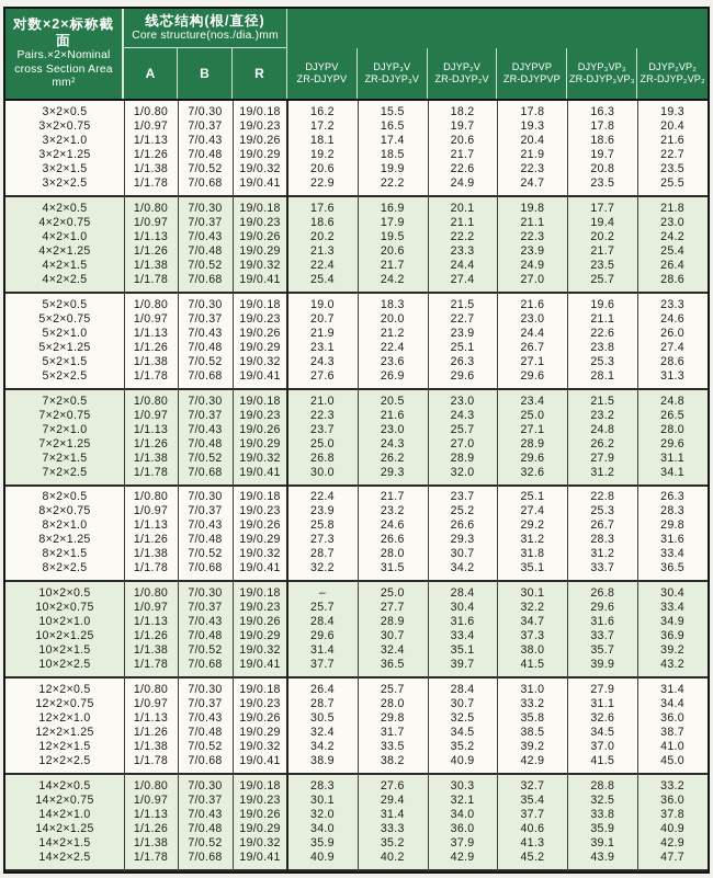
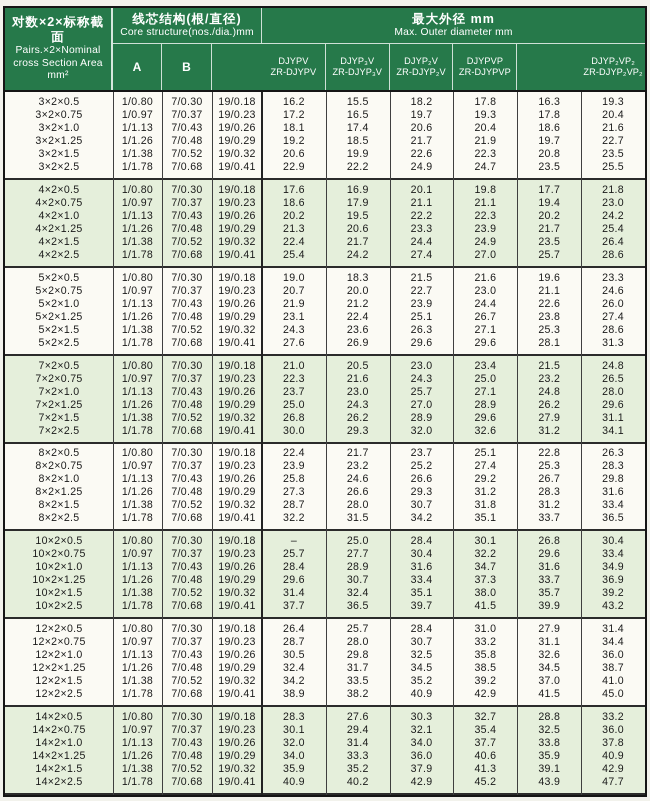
  对数×2×标称截面
  Pairs.×2×Nominal
  cross Section Area
  mm²
  线芯结构(根/直径)
  Core structure(nos./dia.)mm
+ 最大外径 mm
+ Max. Outer diameter mm
  A
  B
- R
  DJYPV
  ZR-DJYPV
  DJYP₃V
  ZR-DJYP₃V
  DJYP₂V
  ZR-DJYP₂V
  DJYPVP
  ZR-DJYPVP
- DJYP₃VP₃
- ZR-DJYP₃VP₃
  DJYP₂VP₂
  ZR-DJYP₂VP₂
  3×2×0.5
  1/0.80
  7/0.30
  19/0.18
  16.2
  15.5
  18.2
  17.8
  16.3
  19.3
  3×2×0.75
  1/0.97
  7/0.37
  19/0.23
  17.2
  16.5
  19.7
  19.3
  17.8
  20.4
  3×2×1.0
  1/1.13
  7/0.43
  19/0.26
  18.1
  17.4
  20.6
  20.4
  18.6
  21.6
  3×2×1.25
  1/1.26
  7/0.48
  19/0.29
  19.2
  18.5
  21.7
  21.9
  19.7
  22.7
  3×2×1.5
  1/1.38
  7/0.52
  19/0.32
  20.6
  19.9
  22.6
  22.3
  20.8
  23.5
  3×2×2.5
  1/1.78
  7/0.68
  19/0.41
  22.9
  22.2
  24.9
  24.7
  23.5
  25.5
  4×2×0.5
  1/0.80
  7/0.30
  19/0.18
  17.6
  16.9
  20.1
  19.8
  17.7
  21.8
  4×2×0.75
  1/0.97
  7/0.37
  19/0.23
  18.6
  17.9
  21.1
  21.1
  19.4
  23.0
  4×2×1.0
  1/1.13
  7/0.43
  19/0.26
  20.2
  19.5
  22.2
  22.3
  20.2
  24.2
  4×2×1.25
  1/1.26
  7/0.48
  19/0.29
  21.3
  20.6
  23.3
  23.9
  21.7
  25.4
  4×2×1.5
  1/1.38
  7/0.52
  19/0.32
  22.4
  21.7
  24.4
  24.9
  23.5
  26.4
  4×2×2.5
  1/1.78
  7/0.68
  19/0.41
  25.4
  24.2
  27.4
  27.0
  25.7
  28.6
  5×2×0.5
  1/0.80
  7/0.30
  19/0.18
  19.0
  18.3
  21.5
  21.6
  19.6
  23.3
  5×2×0.75
  1/0.97
  7/0.37
  19/0.23
  20.7
  20.0
  22.7
  23.0
  21.1
  24.6
  5×2×1.0
  1/1.13
  7/0.43
  19/0.26
  21.9
  21.2
  23.9
  24.4
  22.6
  26.0
  5×2×1.25
  1/1.26
  7/0.48
  19/0.29
  23.1
  22.4
  25.1
  26.7
  23.8
  27.4
  5×2×1.5
  1/1.38
  7/0.52
  19/0.32
  24.3
  23.6
  26.3
  27.1
  25.3
  28.6
  5×2×2.5
  1/1.78
  7/0.68
  19/0.41
  27.6
  26.9
  29.6
  29.6
  28.1
  31.3
  7×2×0.5
  1/0.80
  7/0.30
  19/0.18
  21.0
  20.5
  23.0
  23.4
  21.5
  24.8
  7×2×0.75
  1/0.97
  7/0.37
  19/0.23
  22.3
  21.6
  24.3
  25.0
  23.2
  26.5
  7×2×1.0
  1/1.13
  7/0.43
  19/0.26
  23.7
  23.0
  25.7
  27.1
  24.8
  28.0
  7×2×1.25
  1/1.26
  7/0.48
  19/0.29
  25.0
  24.3
  27.0
  28.9
  26.2
  29.6
  7×2×1.5
  1/1.38
  7/0.52
  19/0.32
  26.8
  26.2
  28.9
  29.6
  27.9
  31.1
  7×2×2.5
  1/1.78
  7/0.68
  19/0.41
  30.0
  29.3
  32.0
  32.6
  31.2
  34.1
  8×2×0.5
  1/0.80
  7/0.30
  19/0.18
  22.4
  21.7
  23.7
  25.1
  22.8
  26.3
  8×2×0.75
  1/0.97
  7/0.37
  19/0.23
  23.9
  23.2
  25.2
  27.4
  25.3
  28.3
  8×2×1.0
  1/1.13
  7/0.43
  19/0.26
  25.8
  24.6
  26.6
  29.2
  26.7
  29.8
  8×2×1.25
  1/1.26
  7/0.48
  19/0.29
  27.3
  26.6
  29.3
  31.2
  28.3
  31.6
  8×2×1.5
  1/1.38
  7/0.52
  19/0.32
  28.7
  28.0
  30.7
  31.8
  31.2
  33.4
  8×2×2.5
  1/1.78
  7/0.68
  19/0.41
  32.2
  31.5
  34.2
  35.1
  33.7
  36.5
  10×2×0.5
  1/0.80
  7/0.30
  19/0.18
  –
  25.0
  28.4
  30.1
  26.8
  30.4
  10×2×0.75
  1/0.97
  7/0.37
  19/0.23
  25.7
  27.7
  30.4
  32.2
  29.6
  33.4
  10×2×1.0
  1/1.13
  7/0.43
  19/0.26
  28.4
  28.9
  31.6
  34.7
  31.6
  34.9
  10×2×1.25
  1/1.26
  7/0.48
  19/0.29
  29.6
  30.7
  33.4
  37.3
  33.7
  36.9
  10×2×1.5
  1/1.38
  7/0.52
  19/0.32
  31.4
  32.4
  35.1
  38.0
  35.7
  39.2
  10×2×2.5
  1/1.78
  7/0.68
  19/0.41
  37.7
  36.5
  39.7
  41.5
  39.9
  43.2
  12×2×0.5
  1/0.80
  7/0.30
  19/0.18
  26.4
  25.7
  28.4
  31.0
  27.9
  31.4
  12×2×0.75
  1/0.97
  7/0.37
  19/0.23
  28.7
  28.0
  30.7
  33.2
  31.1
  34.4
  12×2×1.0
  1/1.13
  7/0.43
  19/0.26
  30.5
  29.8
  32.5
  35.8
  32.6
  36.0
  12×2×1.25
  1/1.26
  7/0.48
  19/0.29
  32.4
  31.7
  34.5
  38.5
  34.5
  38.7
  12×2×1.5
  1/1.38
  7/0.52
  19/0.32
  34.2
  33.5
  35.2
  39.2
  37.0
  41.0
  12×2×2.5
  1/1.78
  7/0.68
  19/0.41
  38.9
  38.2
  40.9
  42.9
  41.5
  45.0
  14×2×0.5
  1/0.80
  7/0.30
  19/0.18
  28.3
  27.6
  30.3
  32.7
  28.8
  33.2
  14×2×0.75
  1/0.97
  7/0.37
  19/0.23
  30.1
  29.4
  32.1
  35.4
  32.5
  36.0
  14×2×1.0
  1/1.13
  7/0.43
  19/0.26
  32.0
  31.4
  34.0
  37.7
  33.8
  37.8
  14×2×1.25
  1/1.26
  7/0.48
  19/0.29
  34.0
  33.3
  36.0
  40.6
  35.9
  40.9
  14×2×1.5
  1/1.38
  7/0.52
  19/0.32
  35.9
  35.2
  37.9
  41.3
  39.1
  42.9
  14×2×2.5
  1/1.78
  7/0.68
  19/0.41
  40.9
  40.2
  42.9
  45.2
  43.9
  47.7
